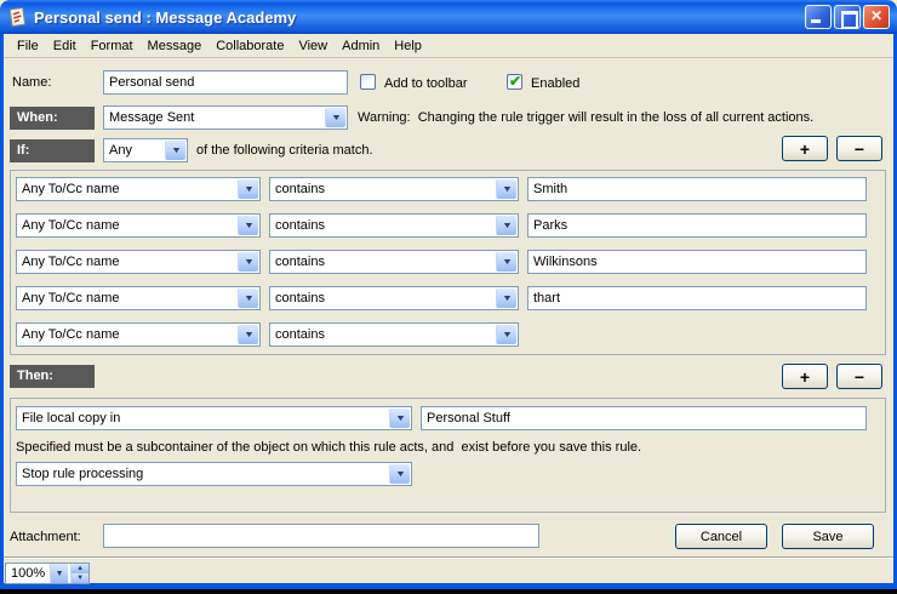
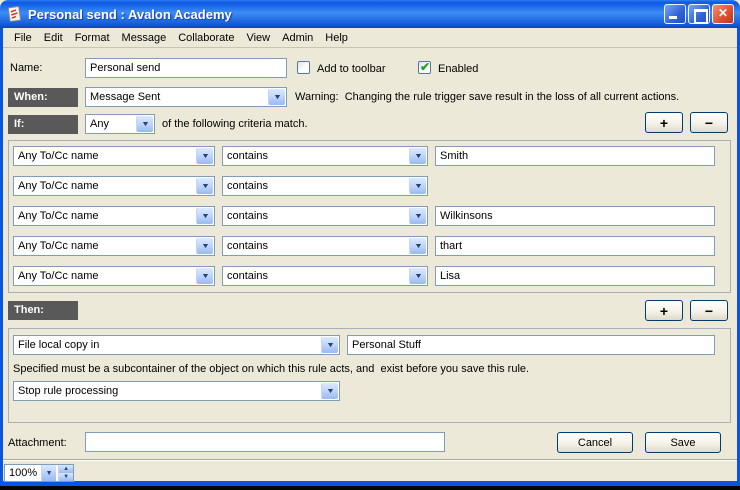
- Personal send : Message Academy
+ Personal send : Avalon Academy
  File
  Edit
  Format
  Message
  Collaborate
  View
  Admin
  Help
  Name:
  Personal send
  Add to toolbar
  Enabled
  When:
  Message Sent
- Warning: Changing the rule trigger will result in the loss of all current actions.
+ Warning: Changing the rule trigger save result in the loss of all current actions.
  If:
  Any
  of the following criteria match.
  +
  −
  Any To/Cc name
  contains
  Smith
  Any To/Cc name
  contains
- Parks
  Any To/Cc name
  contains
  Wilkinsons
  Any To/Cc name
  contains
  thart
  Any To/Cc name
  contains
+ Lisa
  Then:
  +
  −
  File local copy in
  Personal Stuff
  Specified must be a subcontainer of the object on which this rule acts, and exist before you save this rule.
  Stop rule processing
  Attachment:
  Cancel
  Save
  100%
